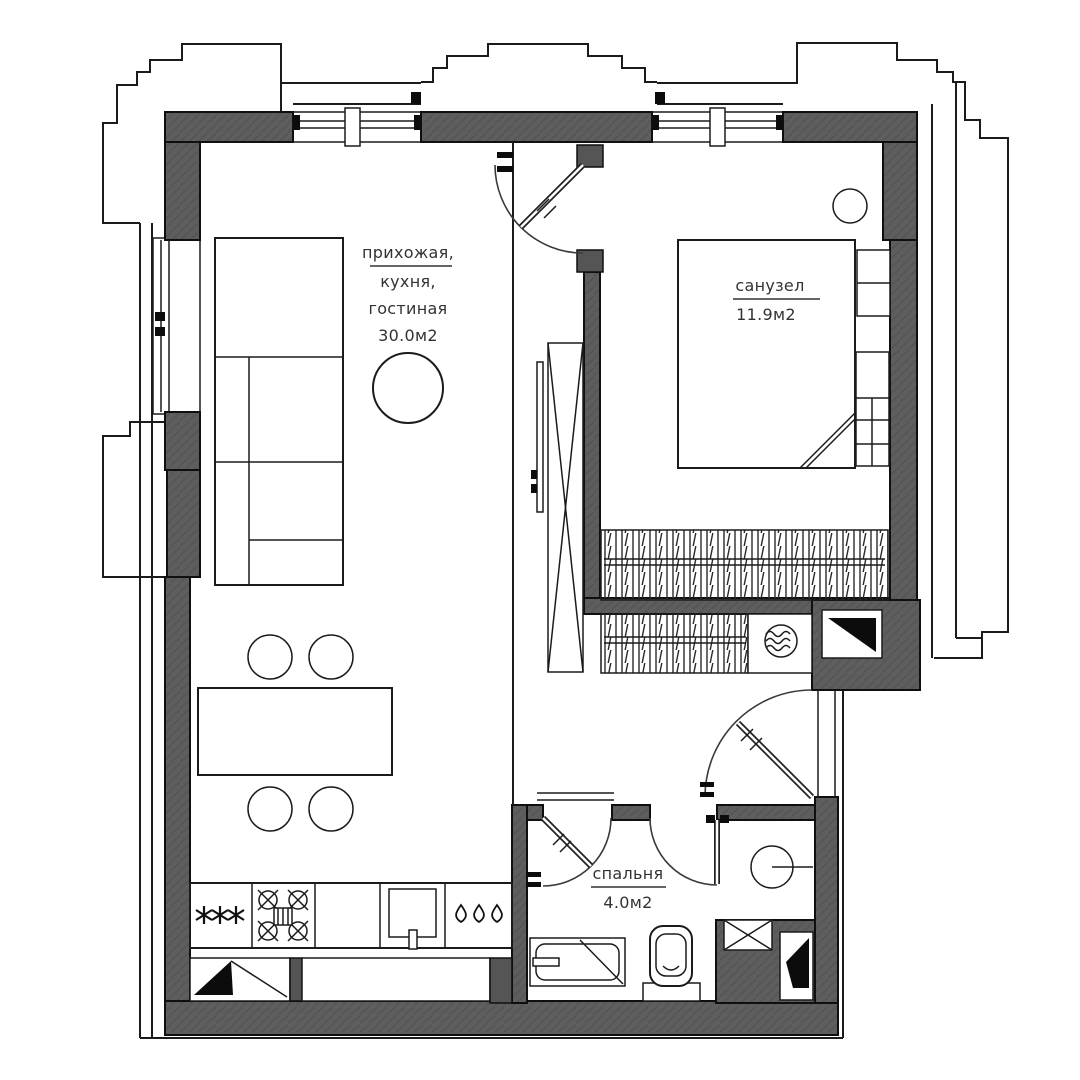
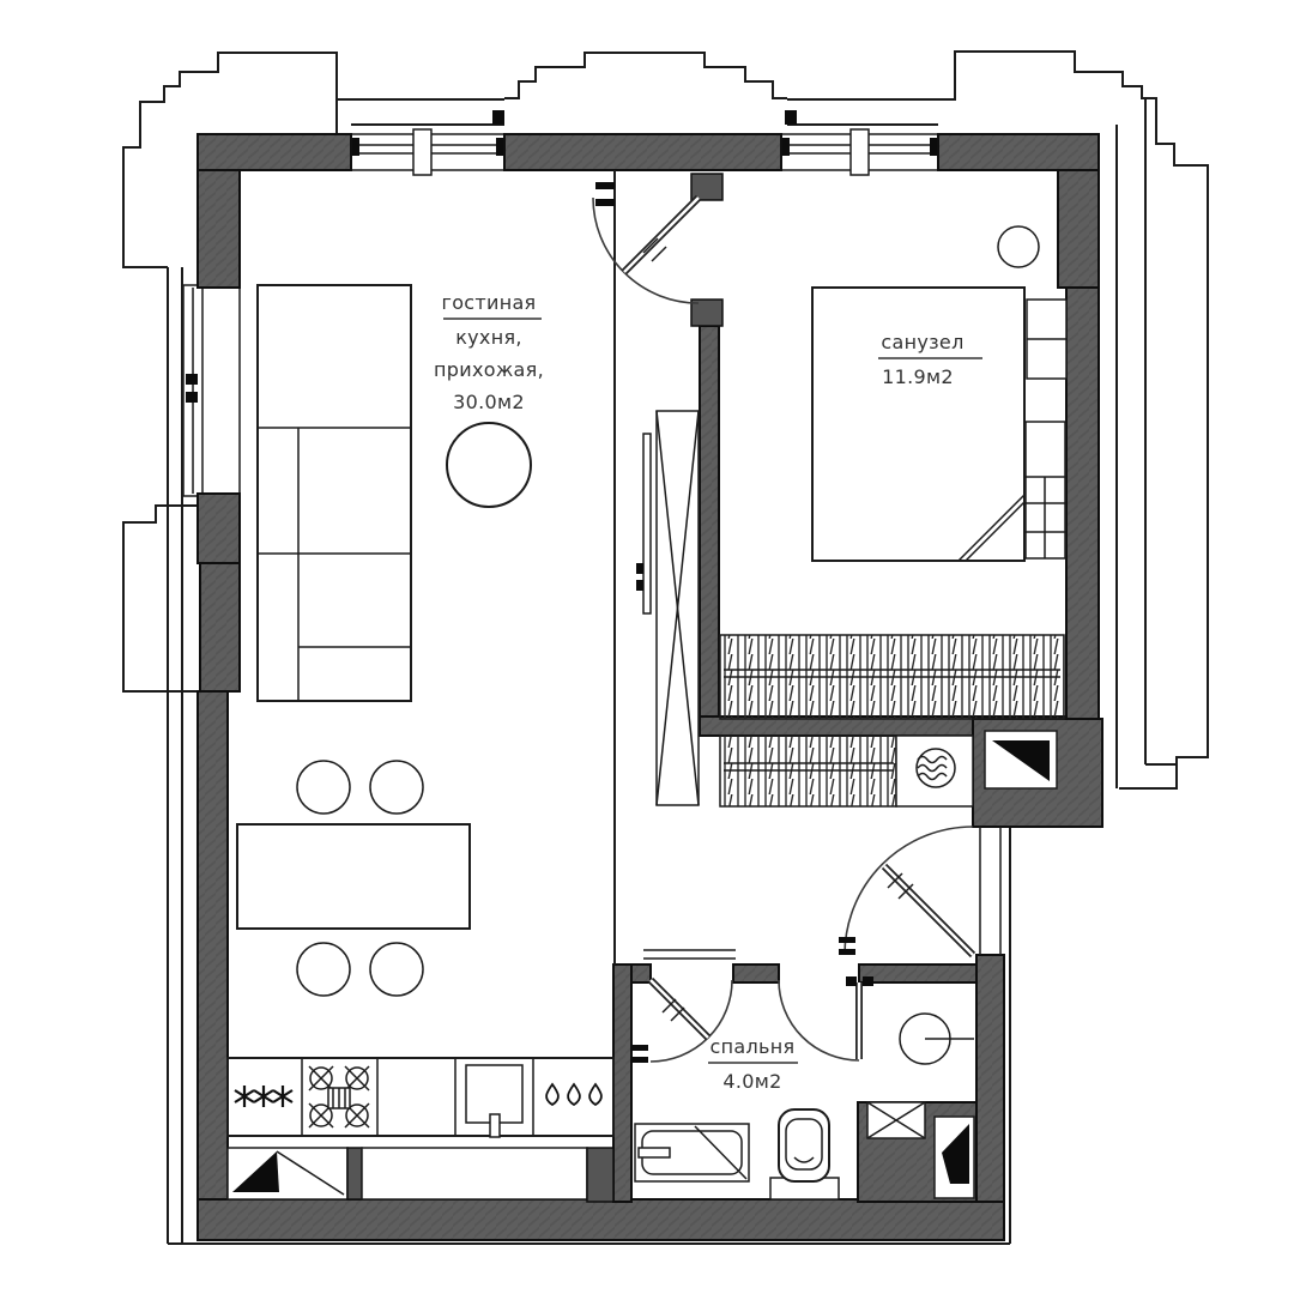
- прихожая,
+ гостиная
  кухня,
- гостиная
+ прихожая,
  30.0м2
  санузел
  11.9м2
  спальня
  4.0м2
